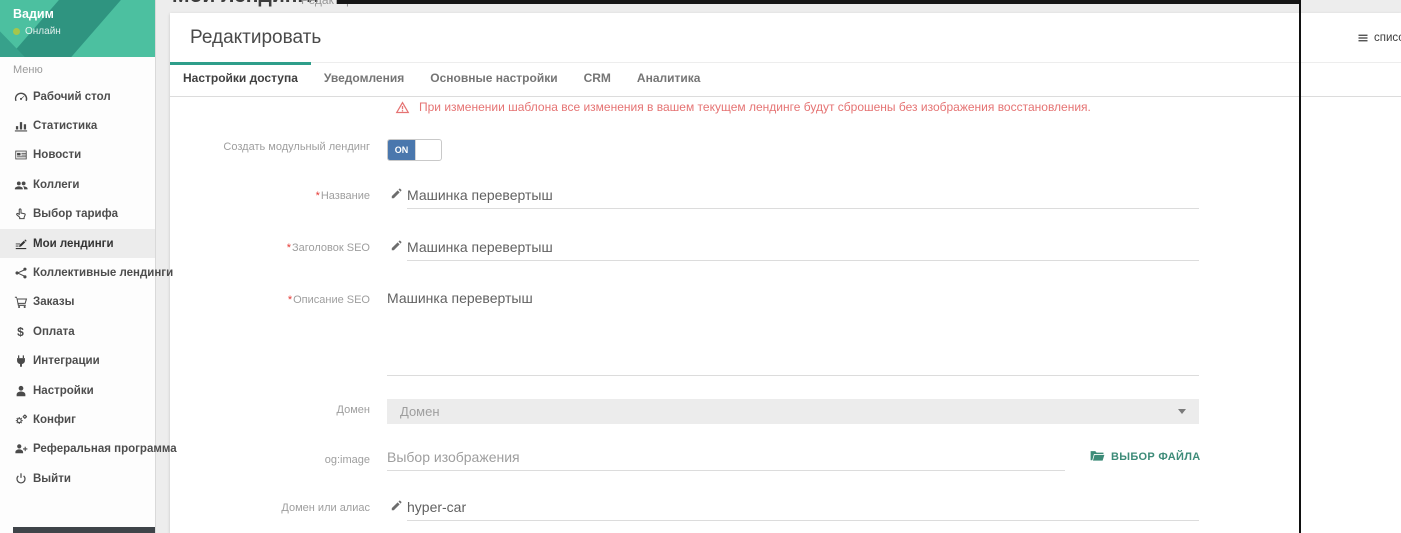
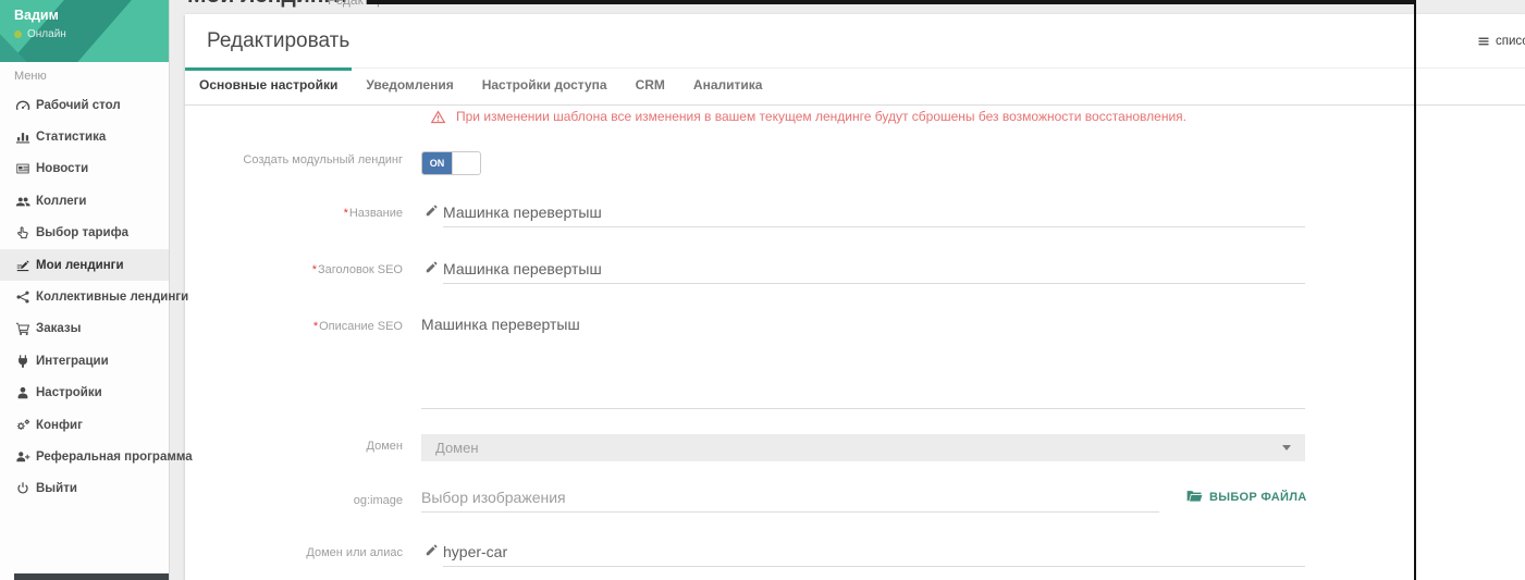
  Вадим
  Онлайн
  Меню
  Рабочий стол
  Статистика
  Новости
  Коллеги
  Выбор тарифа
  Мои лендинги
  Коллективные лендинги
  Заказы
- $
- Оплата
  Интеграции
  Настройки
  Конфиг
  Реферальная программа
  Выйти
  Редактировать
- Настройки доступа
+ Основные настройки
  Уведомления
- Основные настройки
+ Настройки доступа
  CRM
  Аналитика
- При изменении шаблона все изменения в вашем текущем лендинге будут сброшены без изображения восстановления.
+ При изменении шаблона все изменения в вашем текущем лендинге будут сброшены без возможности восстановления.
  Создать модульный лендинг
  ON
  *Название
  Машинка перевертыш
  *Заголовок SEO
  Машинка перевертыш
  *Описание SEO
  Машинка перевертыш
  Домен
  Домен
  og:image
  Выбор изображения
  ВЫБОР ФАЙЛА
  Домен или алиас
  hyper-car
